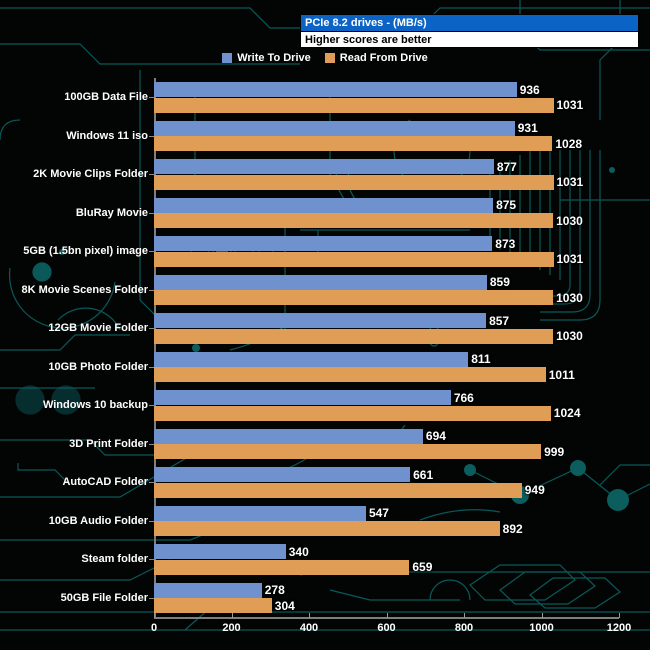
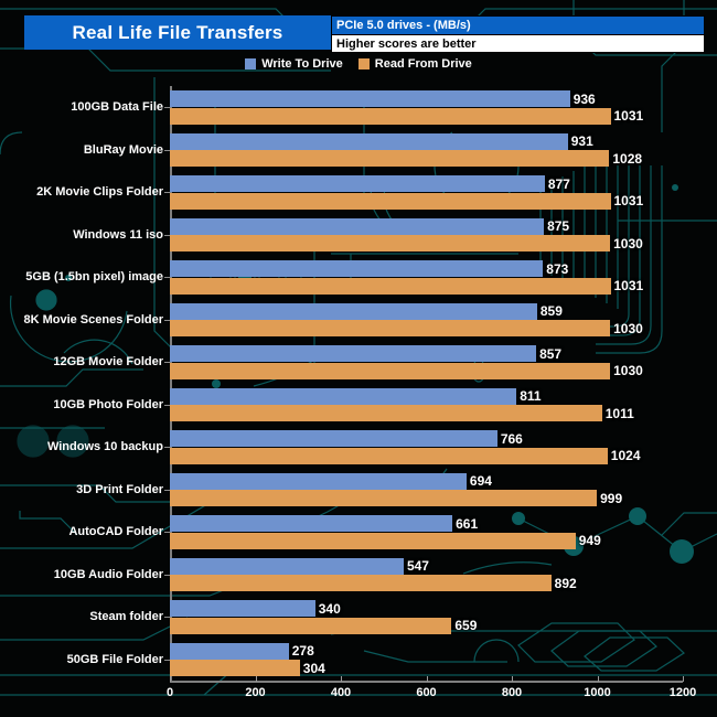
+ Real Life File Transfers
- PCIe 8.2 drives - (MB/s)
+ PCIe 5.0 drives - (MB/s)
  Higher scores are better
  Write To Drive
  Read From Drive
  0
  200
  400
  600
  800
  1000
  1200
  100GB Data File
- Windows 11 iso
+ BluRay Movie
  2K Movie Clips Folder
- BluRay Movie
+ Windows 11 iso
  5GB (1.5bn pixel) image
  8K Movie Scenes Folder
  12GB Movie Folder
  10GB Photo Folder
  Windows 10 backup
  3D Print Folder
  AutoCAD Folder
  10GB Audio Folder
  Steam folder
  50GB File Folder
  936
  1031
  931
  1028
  877
  1031
  875
  1030
  873
  1031
  859
  1030
  857
  1030
  811
  1011
  766
  1024
  694
  999
  661
  949
  547
  892
  340
  659
  278
  304
